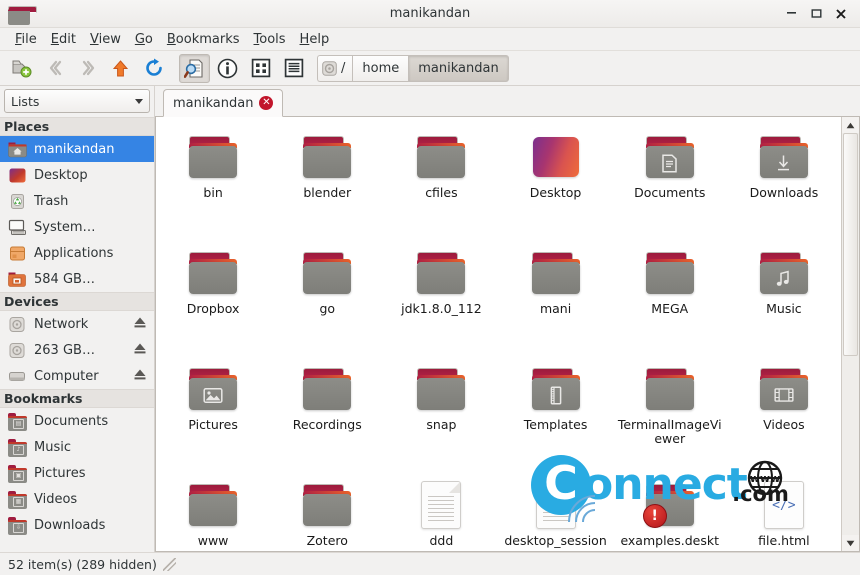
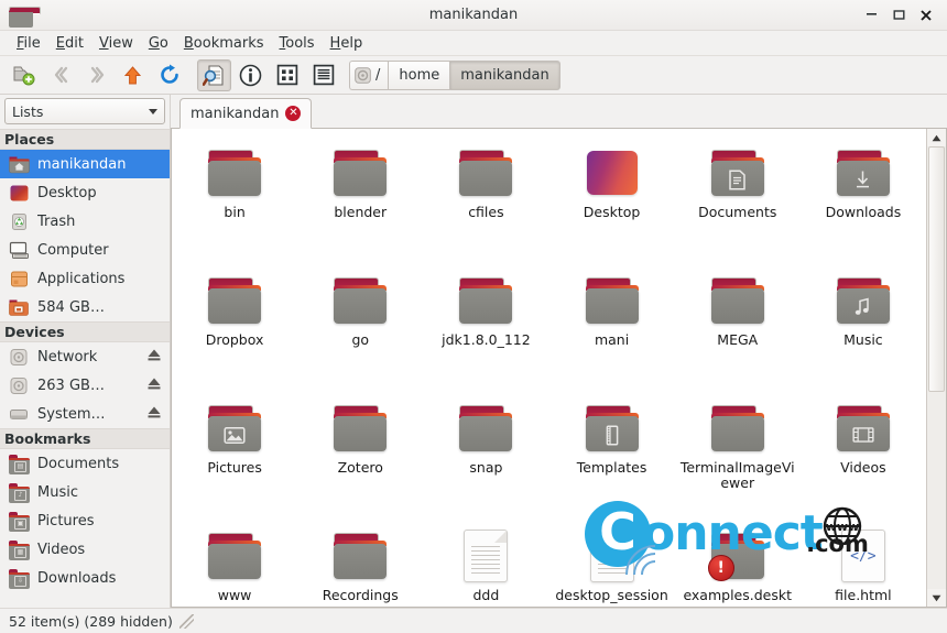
  manikandan
  File
  Edit
  View
  Go
  Bookmarks
  Tools
  Help
  /
  home
  manikandan
  Lists
  Places
  manikandan
  Desktop
  Trash
- System…
+ Computer
  Applications
  584 GB…
  Devices
  Network
  263 GB…
- Computer
+ System…
  Bookmarks
  Documents
  Music
  Pictures
  Videos
  Downloads
  manikandan
  ✕
  bin
  blender
  cfiles
  Desktop
  Documents
  Downloads
  Dropbox
  go
  jdk1.8.0_112
  mani
  MEGA
  Music
  Pictures
- Recordings
+ Zotero
  snap
  Templates
  TerminalImageViewer
  Videos
  www
- Zotero
+ Recordings
  ddd
  desktop_session
  !
  examples.deskt
  </>
  file.html
  C
  onnect
  www
  .com
  52 item(s) (289 hidden)
